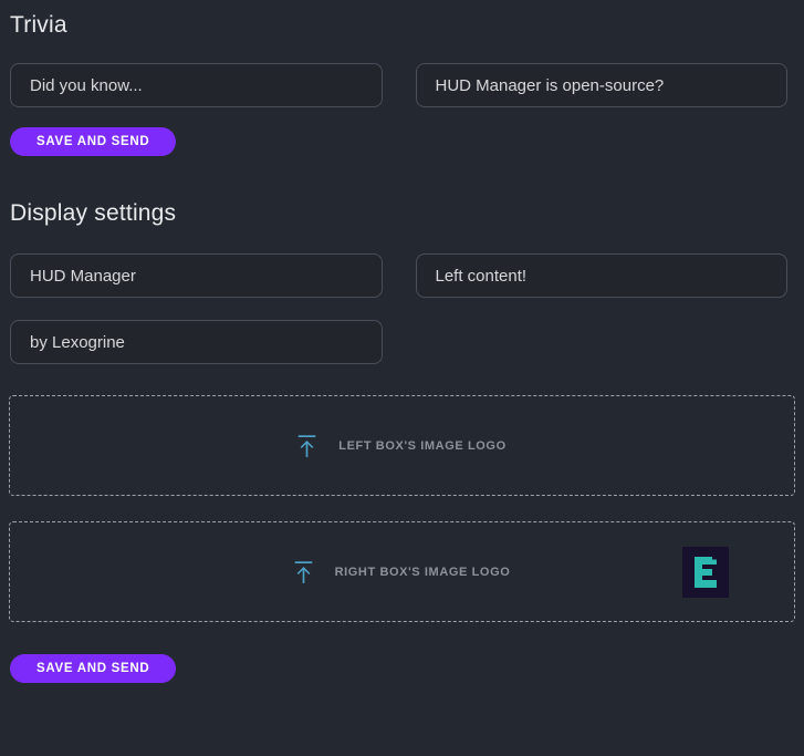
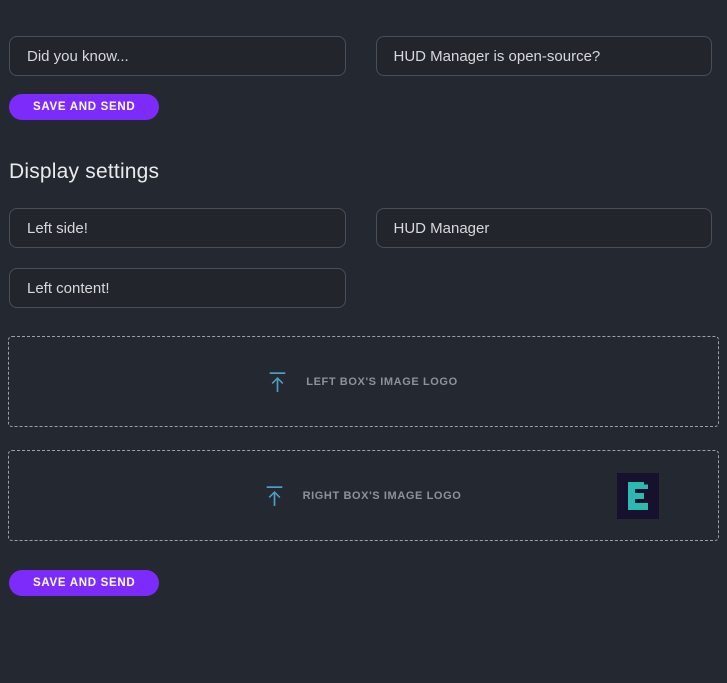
- Trivia
  Did you know...
  HUD Manager is open-source?
  SAVE AND SEND
  Display settings
+ Left side!
  HUD Manager
  Left content!
- by Lexogrine
  LEFT BOX'S IMAGE LOGO
  RIGHT BOX'S IMAGE LOGO
  SAVE AND SEND
